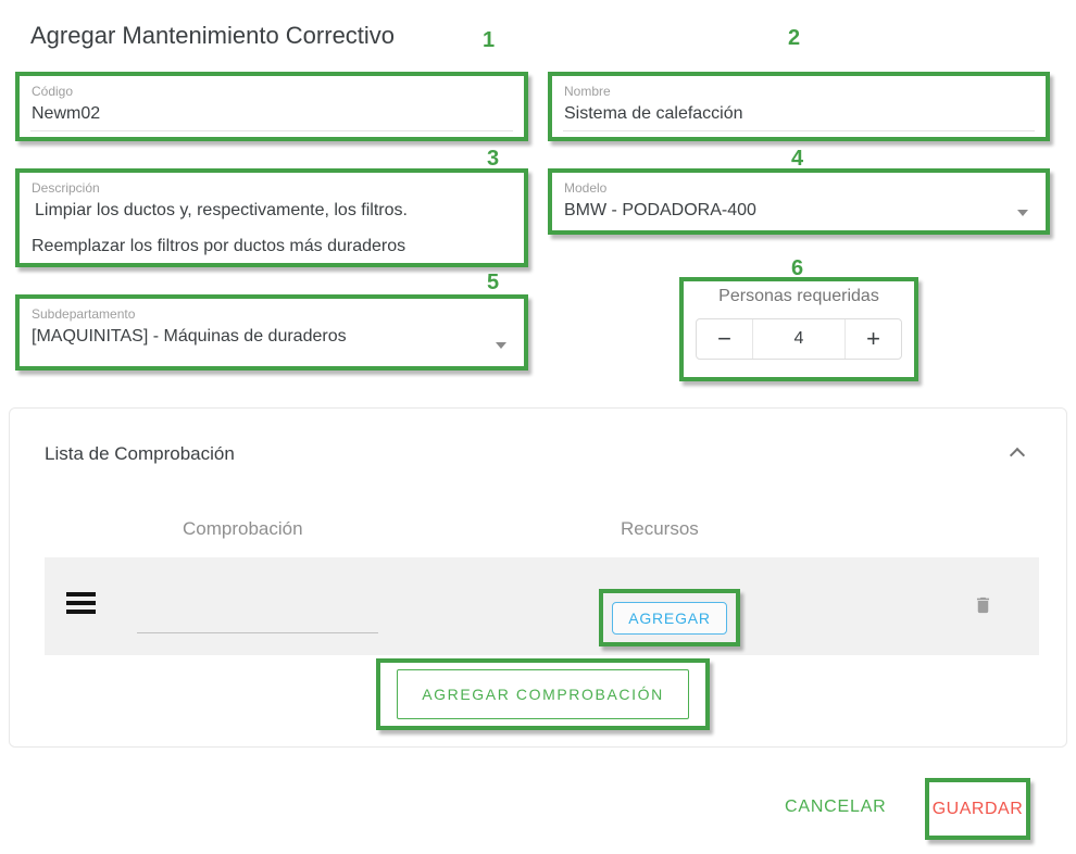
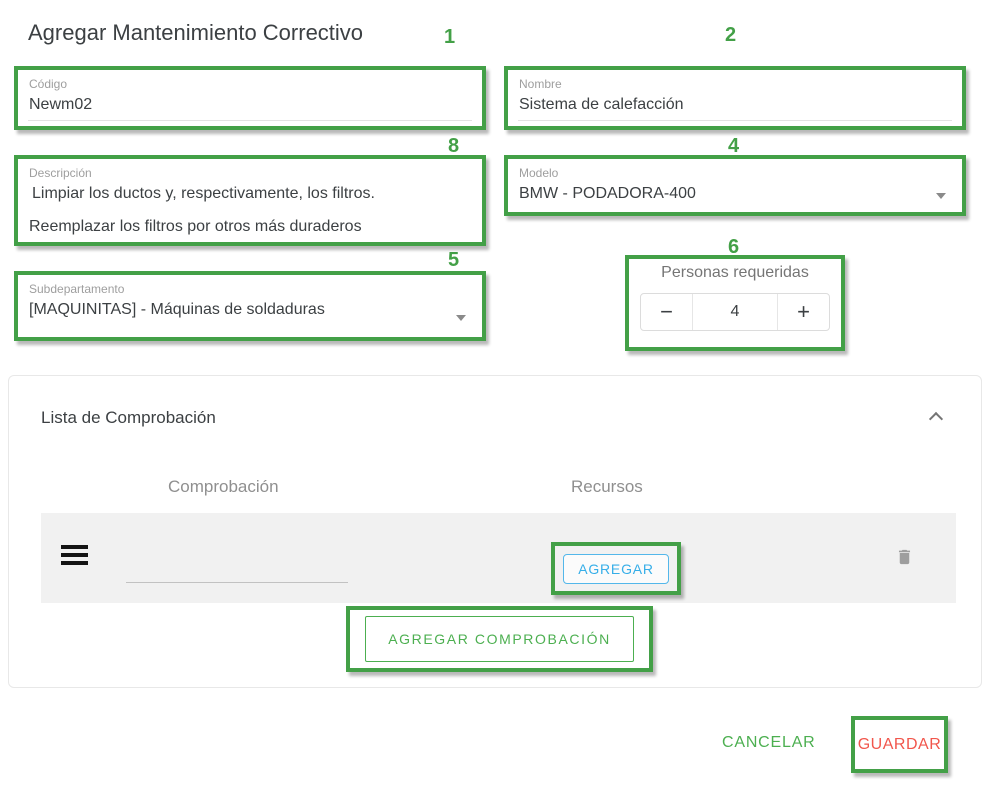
  Agregar Mantenimiento Correctivo
  1
  2
- 3
+ 8
  4
  5
  6
  Código
  Newm02
  Nombre
  Sistema de calefacción
  Descripción
  Limpiar los ductos y, respectivamente, los filtros.
- Reemplazar los filtros por ductos más duraderos
+ Reemplazar los filtros por otros más duraderos
  Modelo
  BMW - PODADORA-400
  Subdepartamento
- [MAQUINITAS] - Máquinas de duraderos
+ [MAQUINITAS] - Máquinas de soldaduras
  Personas requeridas
  −
  4
  +
  Lista de Comprobación
  Comprobación
  Recursos
  AGREGAR
  AGREGAR COMPROBACIÓN
  CANCELAR
  GUARDAR
